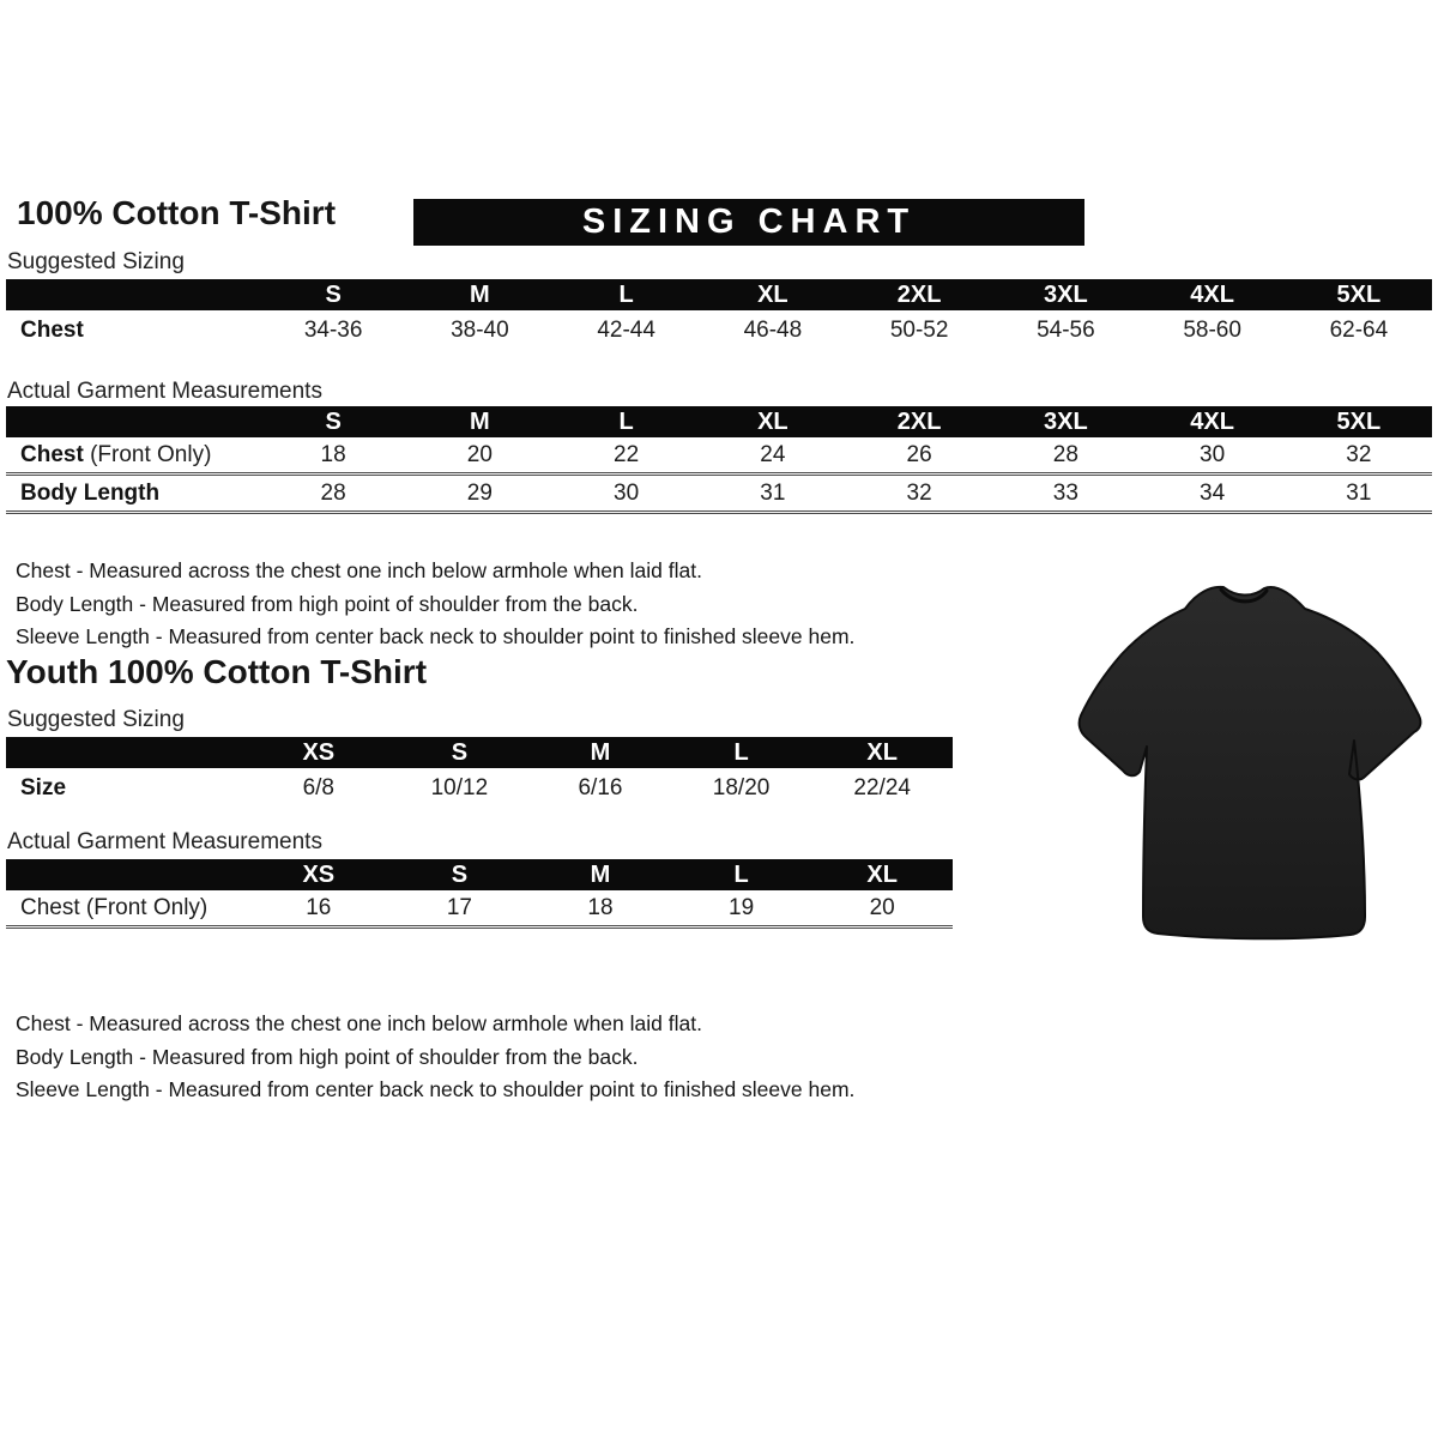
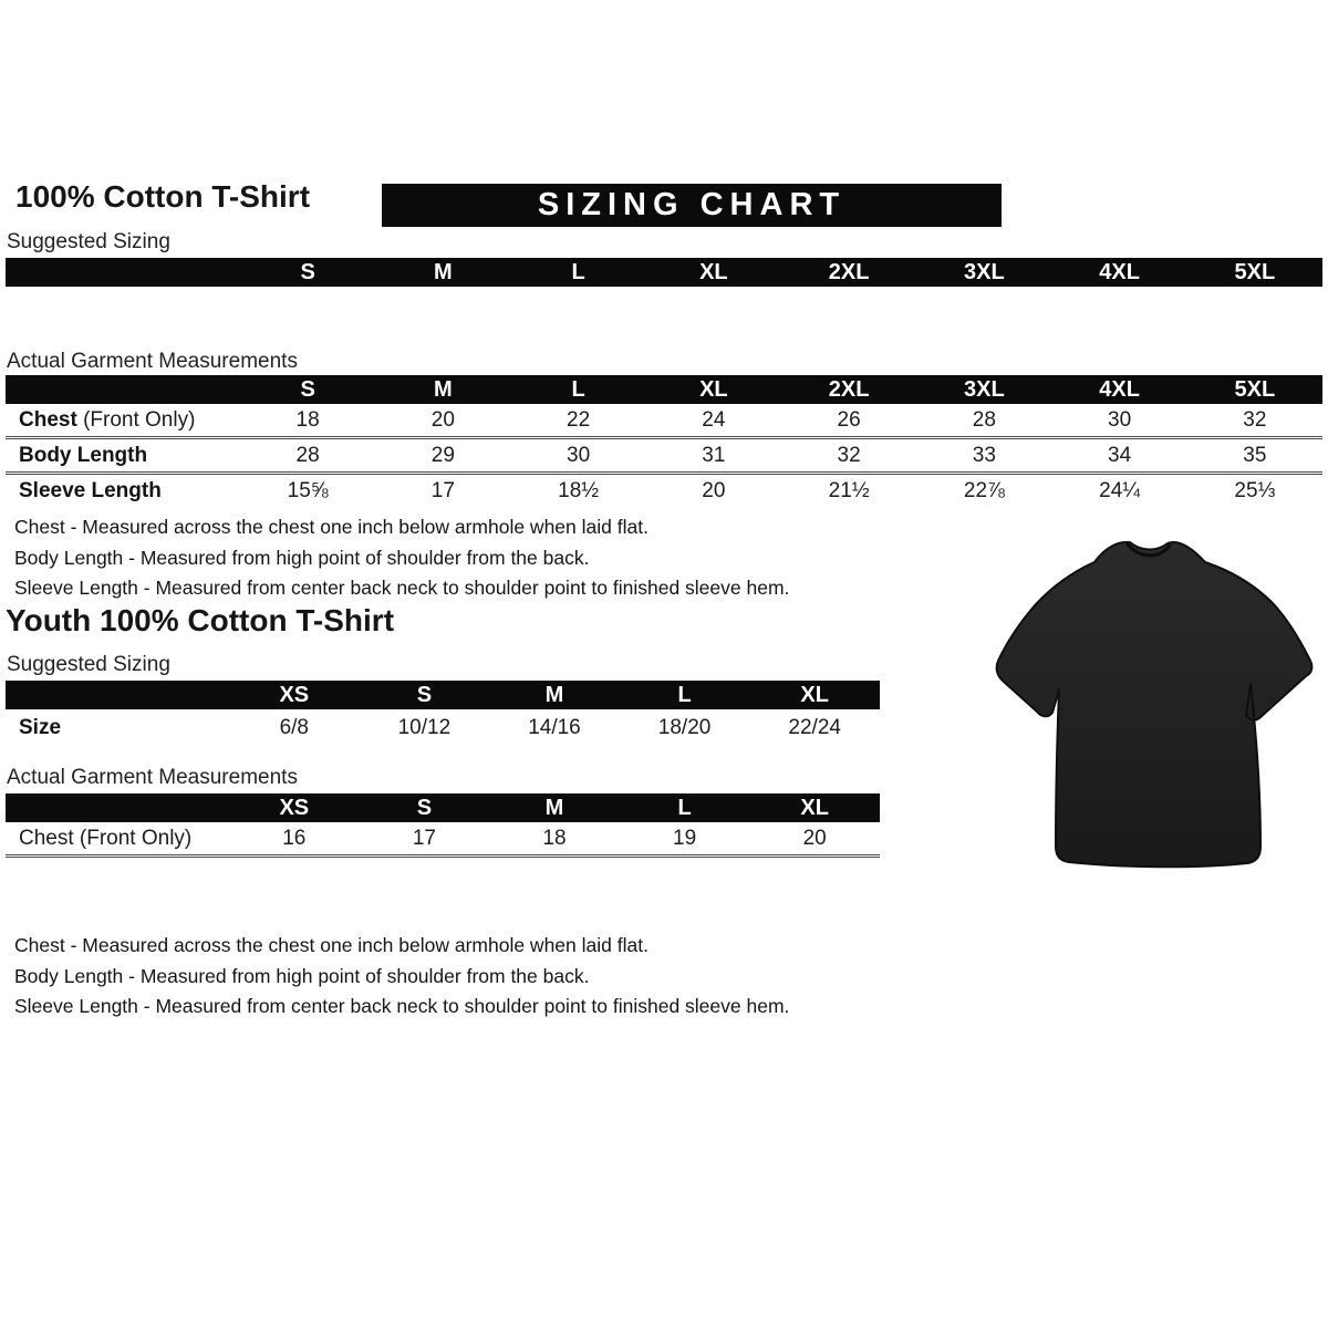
  100% Cotton T-Shirt
  SIZING CHART
  Suggested Sizing
  	S	M	L	XL	2XL	3XL	4XL	5XL
- Chest	34-36	38-40	42-44	46-48	50-52	54-56	58-60	62-64
  Actual Garment Measurements
  	S	M	L	XL	2XL	3XL	4XL	5XL
  Chest (Front Only)	18	20	22	24	26	28	30	32
- Body Length	28	29	30	31	32	33	34	31
+ Body Length	28	29	30	31	32	33	34	35
+ Sleeve Length	15⅝	17	18½	20	21½	22⅞	24¼	25⅓
  Chest - Measured across the chest one inch below armhole when laid flat.
  Body Length - Measured from high point of shoulder from the back.
  Sleeve Length - Measured from center back neck to shoulder point to finished sleeve hem.
  Youth 100% Cotton T-Shirt
  Suggested Sizing
  	XS	S	M	L	XL
- Size	6/8	10/12	6/16	18/20	22/24
+ Size	6/8	10/12	14/16	18/20	22/24
  Actual Garment Measurements
  	XS	S	M	L	XL
  Chest (Front Only)	16	17	18	19	20
  Chest - Measured across the chest one inch below armhole when laid flat.
  Body Length - Measured from high point of shoulder from the back.
  Sleeve Length - Measured from center back neck to shoulder point to finished sleeve hem.
